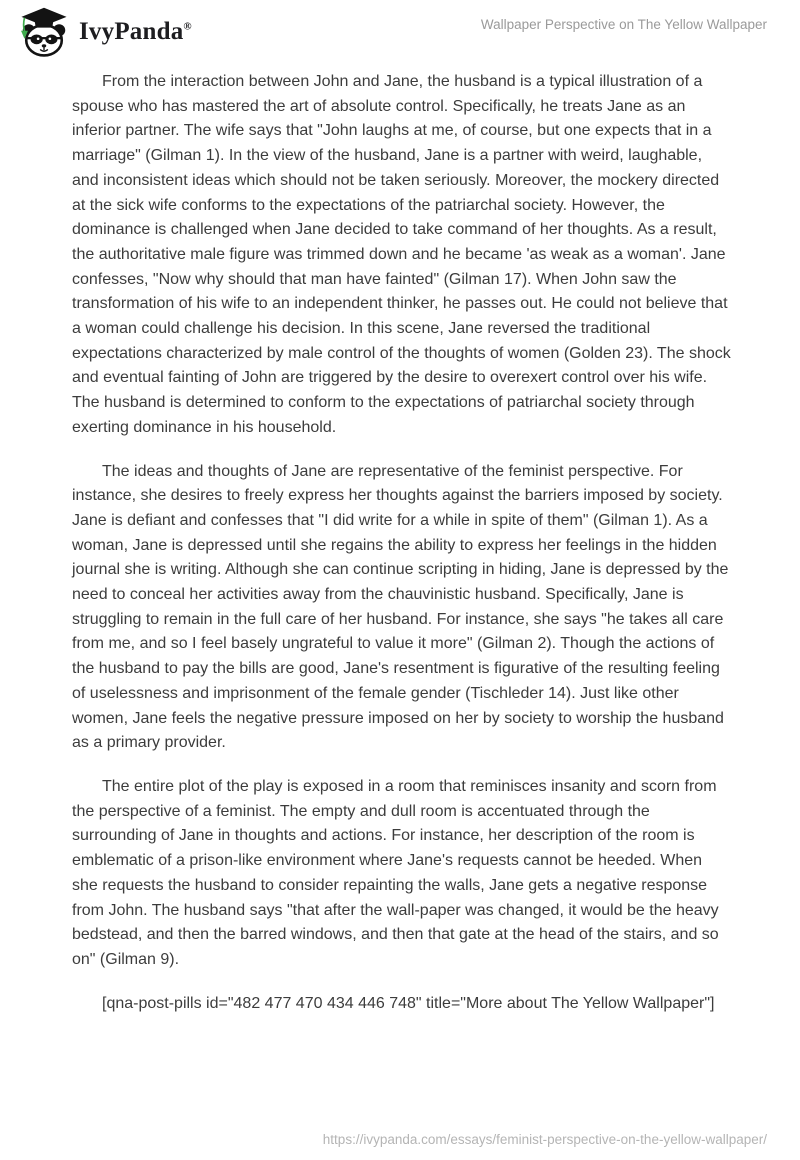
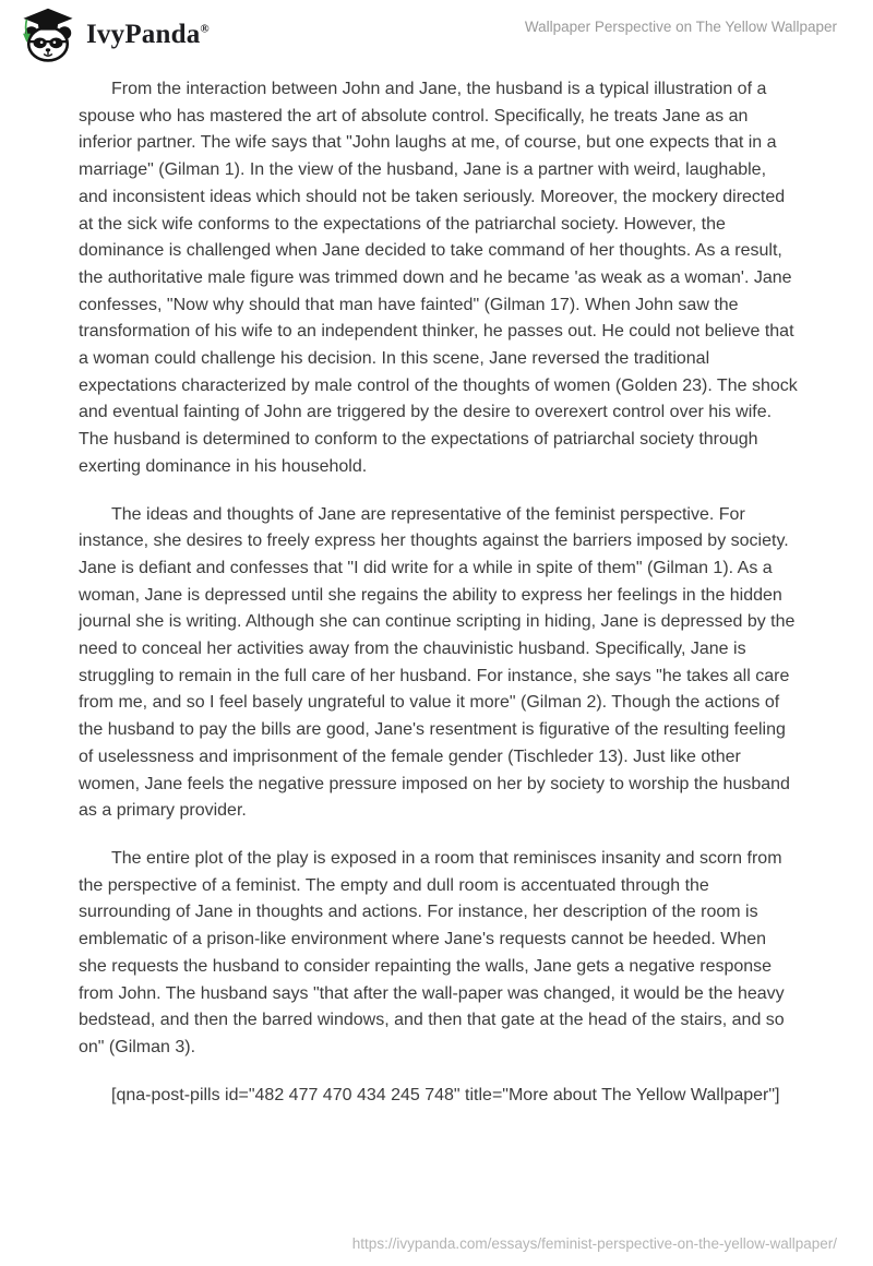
  IvyPanda®
  Wallpaper Perspective on The Yellow Wallpaper
  From the interaction between John and Jane, the husband is a typical illustration of a spouse who has mastered the art of absolute control. Specifically, he treats Jane as an inferior partner. The wife says that "John laughs at me, of course, but one expects that in a marriage" (Gilman 1). In the view of the husband, Jane is a partner with weird, laughable, and inconsistent ideas which should not be taken seriously. Moreover, the mockery directed at the sick wife conforms to the expectations of the patriarchal society. However, the dominance is challenged when Jane decided to take command of her thoughts. As a result, the authoritative male figure was trimmed down and he became 'as weak as a woman'. Jane confesses, "Now why should that man have fainted" (Gilman 17). When John saw the transformation of his wife to an independent thinker, he passes out. He could not believe that a woman could challenge his decision. In this scene, Jane reversed the traditional expectations characterized by male control of the thoughts of women (Golden 23). The shock and eventual fainting of John are triggered by the desire to overexert control over his wife. The husband is determined to conform to the expectations of patriarchal society through exerting dominance in his household.
- The ideas and thoughts of Jane are representative of the feminist perspective. For instance, she desires to freely express her thoughts against the barriers imposed by society. Jane is defiant and confesses that "I did write for a while in spite of them" (Gilman 1). As a woman, Jane is depressed until she regains the ability to express her feelings in the hidden journal she is writing. Although she can continue scripting in hiding, Jane is depressed by the need to conceal her activities away from the chauvinistic husband. Specifically, Jane is struggling to remain in the full care of her husband. For instance, she says "he takes all care from me, and so I feel basely ungrateful to value it more" (Gilman 2). Though the actions of the husband to pay the bills are good, Jane's resentment is figurative of the resulting feeling of uselessness and imprisonment of the female gender (Tischleder 14). Just like other women, Jane feels the negative pressure imposed on her by society to worship the husband as a primary provider.
+ The ideas and thoughts of Jane are representative of the feminist perspective. For instance, she desires to freely express her thoughts against the barriers imposed by society. Jane is defiant and confesses that "I did write for a while in spite of them" (Gilman 1). As a woman, Jane is depressed until she regains the ability to express her feelings in the hidden journal she is writing. Although she can continue scripting in hiding, Jane is depressed by the need to conceal her activities away from the chauvinistic husband. Specifically, Jane is struggling to remain in the full care of her husband. For instance, she says "he takes all care from me, and so I feel basely ungrateful to value it more" (Gilman 2). Though the actions of the husband to pay the bills are good, Jane's resentment is figurative of the resulting feeling of uselessness and imprisonment of the female gender (Tischleder 13). Just like other women, Jane feels the negative pressure imposed on her by society to worship the husband as a primary provider.
- The entire plot of the play is exposed in a room that reminisces insanity and scorn from the perspective of a feminist. The empty and dull room is accentuated through the surrounding of Jane in thoughts and actions. For instance, her description of the room is emblematic of a prison-like environment where Jane's requests cannot be heeded. When she requests the husband to consider repainting the walls, Jane gets a negative response from John. The husband says "that after the wall-paper was changed, it would be the heavy bedstead, and then the barred windows, and then that gate at the head of the stairs, and so on" (Gilman 9).
+ The entire plot of the play is exposed in a room that reminisces insanity and scorn from the perspective of a feminist. The empty and dull room is accentuated through the surrounding of Jane in thoughts and actions. For instance, her description of the room is emblematic of a prison-like environment where Jane's requests cannot be heeded. When she requests the husband to consider repainting the walls, Jane gets a negative response from John. The husband says "that after the wall-paper was changed, it would be the heavy bedstead, and then the barred windows, and then that gate at the head of the stairs, and so on" (Gilman 3).
- [qna-post-pills id="482 477 470 434 446 748" title="More about The Yellow Wallpaper"]
+ [qna-post-pills id="482 477 470 434 245 748" title="More about The Yellow Wallpaper"]
  https://ivypanda.com/essays/feminist-perspective-on-the-yellow-wallpaper/
